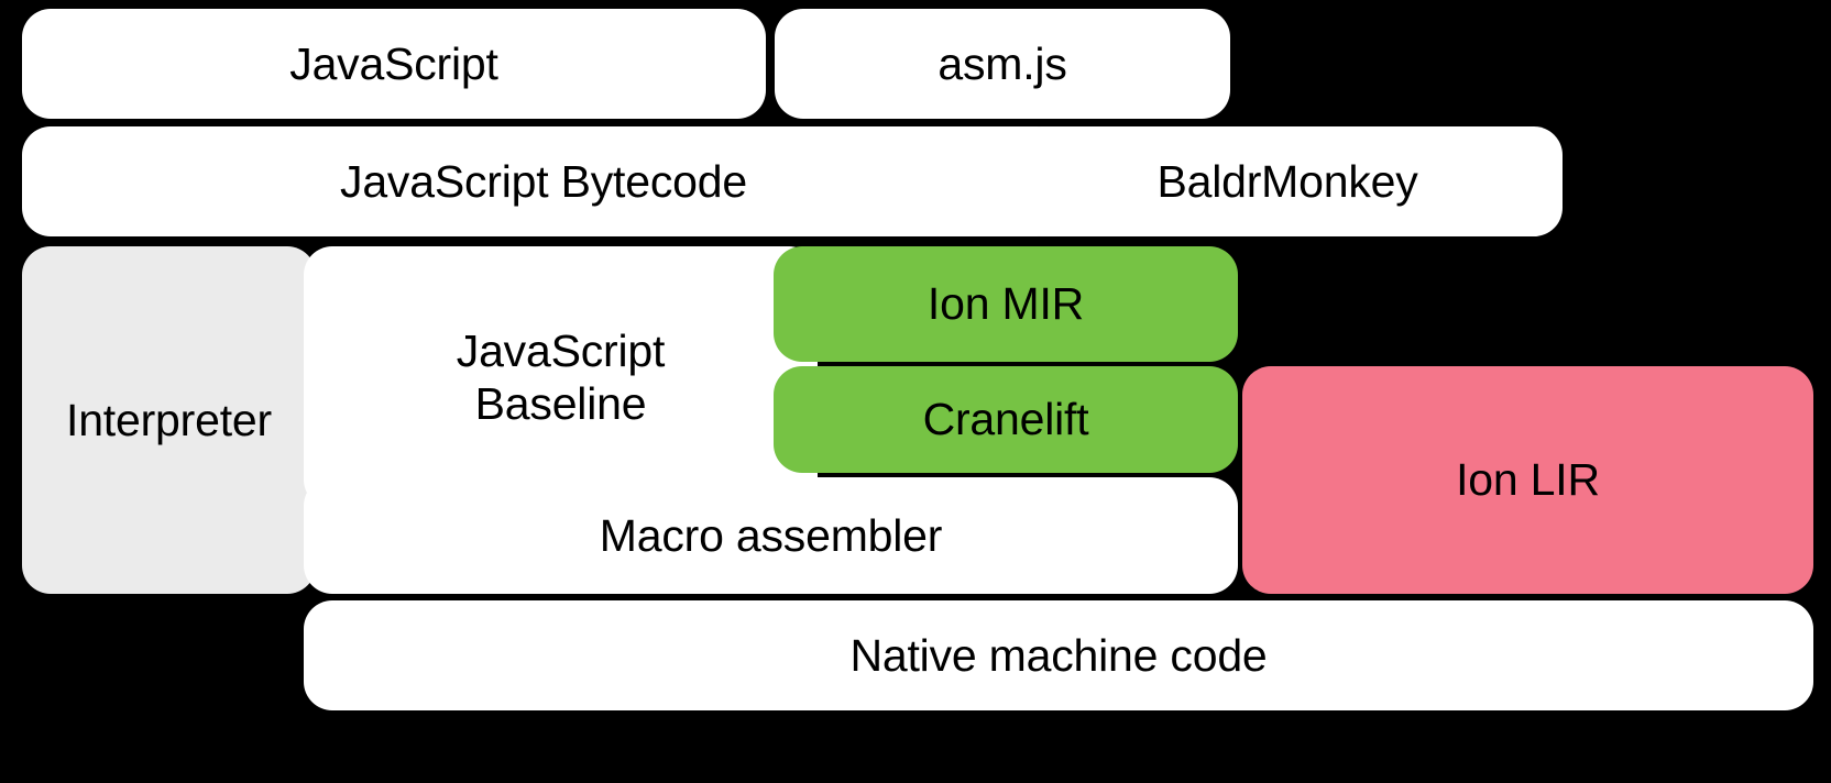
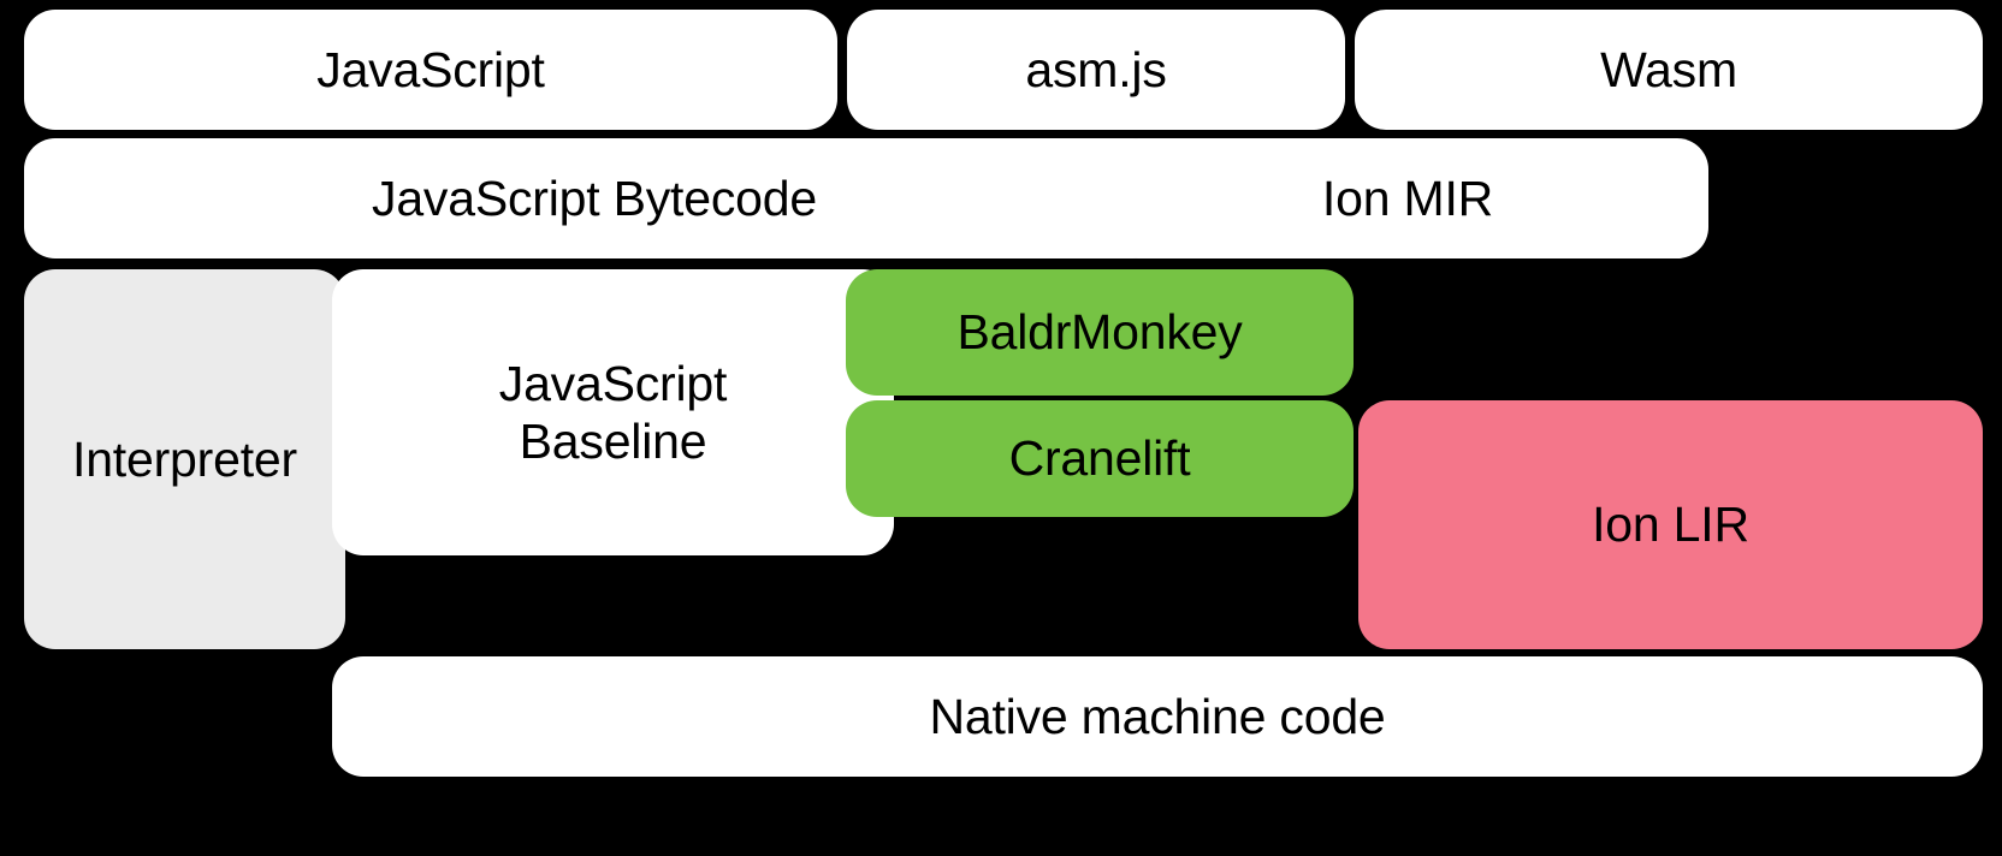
  JavaScript
  asm.js
+ Wasm
  JavaScript Bytecode
- BaldrMonkey
+ Ion MIR
  Interpreter
  JavaScript
  Baseline
- Ion MIR
+ BaldrMonkey
  Cranelift
- Macro assembler
  Ion LIR
  Native machine code
